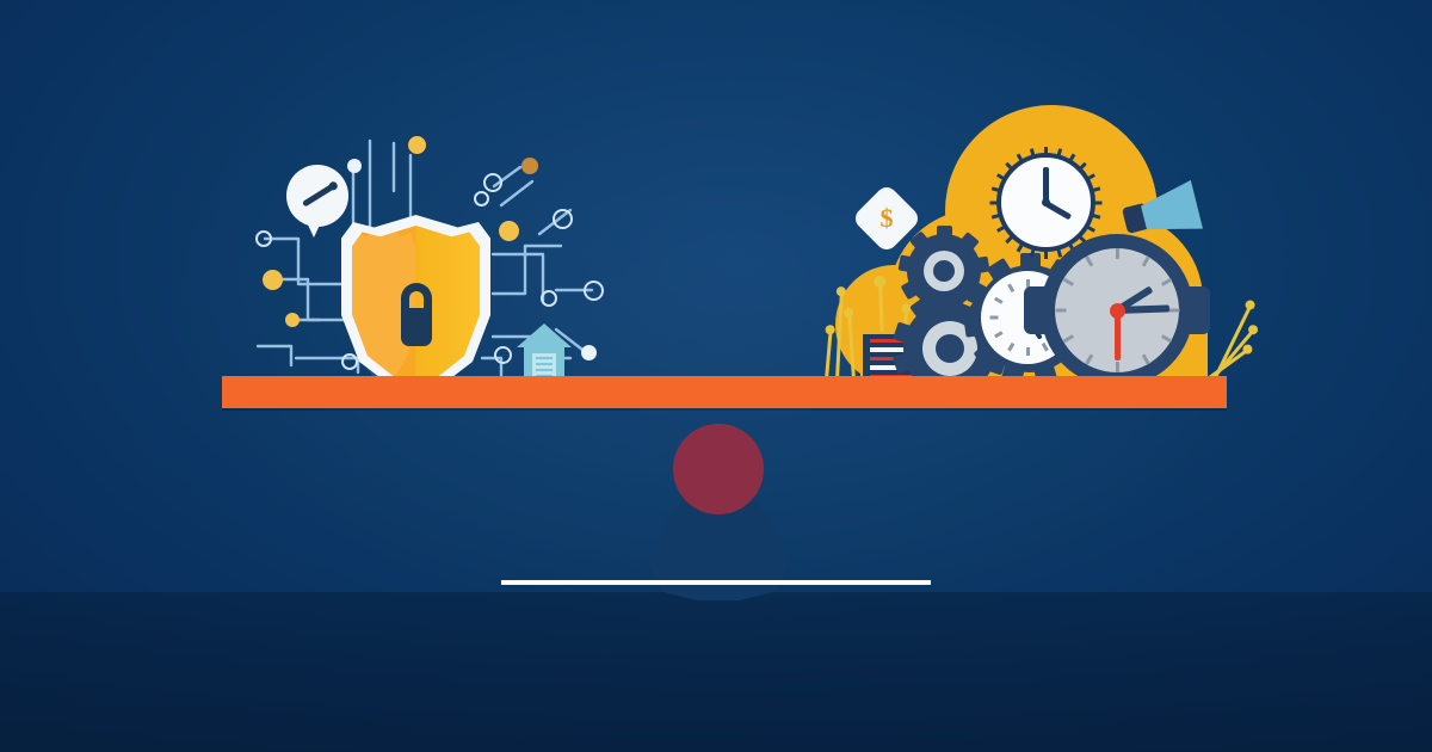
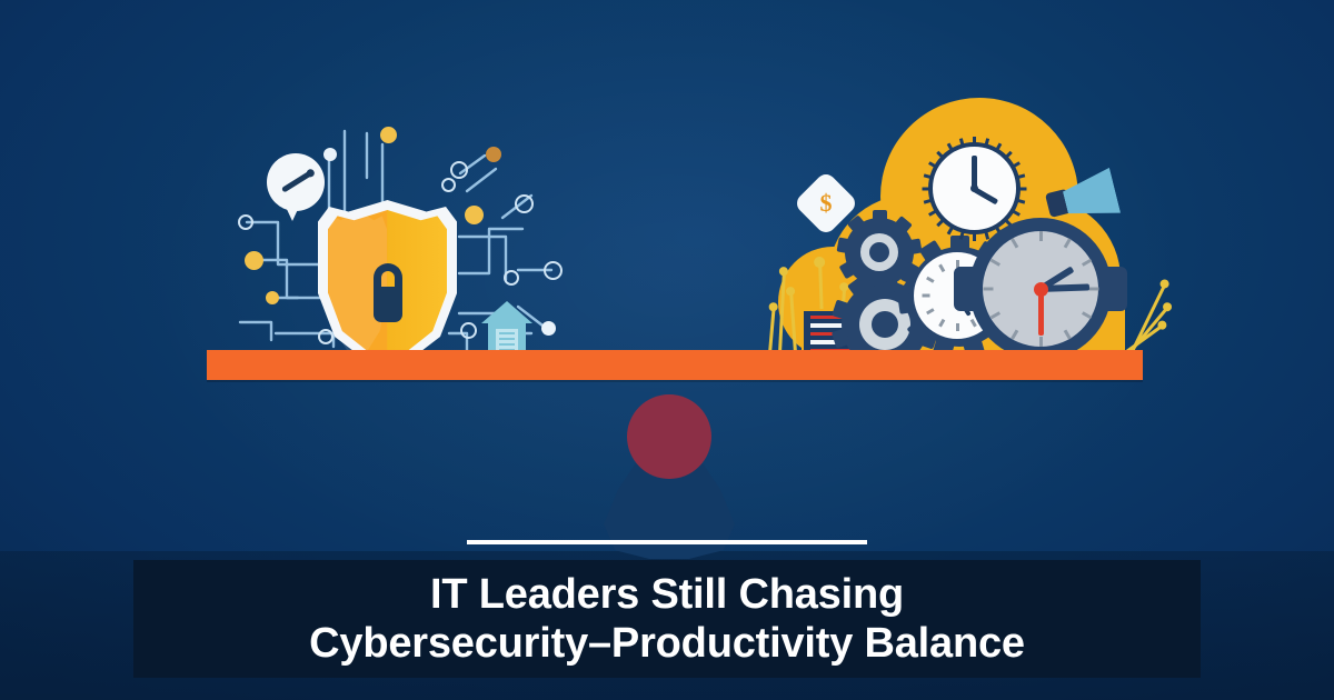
+ IT Leaders Still Chasing
+ Cybersecurity–Productivity Balance
